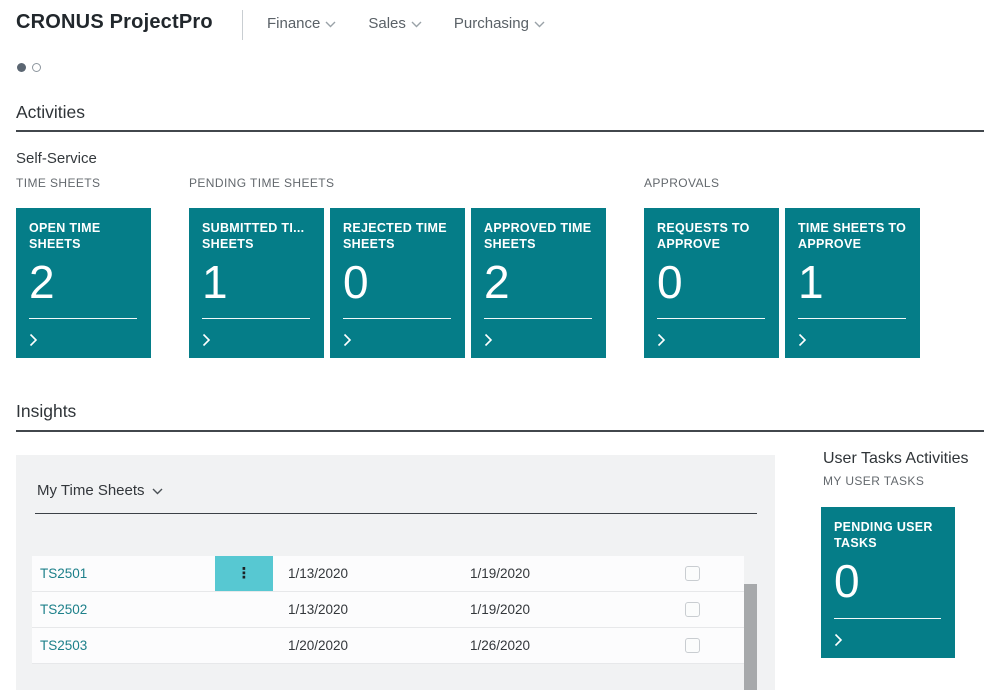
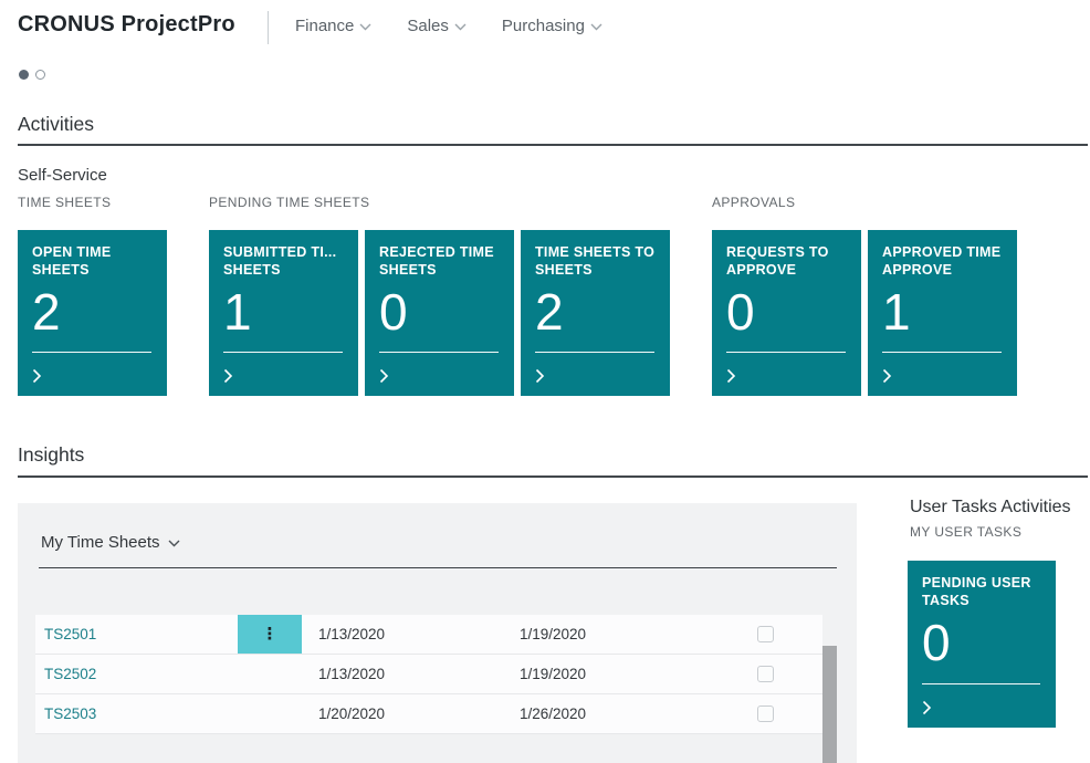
  CRONUS ProjectPro
  Finance
  Sales
  Purchasing
  Activities
  Self-Service
  TIME SHEETS
  OPEN TIME
  SHEETS
  2
  PENDING TIME SHEETS
  SUBMITTED TI...
  SHEETS
  1
  REJECTED TIME
  SHEETS
  0
- APPROVED TIME
+ TIME SHEETS TO
  SHEETS
  2
  APPROVALS
  REQUESTS TO
  APPROVE
  0
- TIME SHEETS TO
+ APPROVED TIME
  APPROVE
  1
  Insights
  My Time Sheets
  TS2501
  ⋮
  1/13/2020
  1/19/2020
  TS2502
  1/13/2020
  1/19/2020
  TS2503
  1/20/2020
  1/26/2020
  User Tasks Activities
  MY USER TASKS
  PENDING USER
  TASKS
  0
